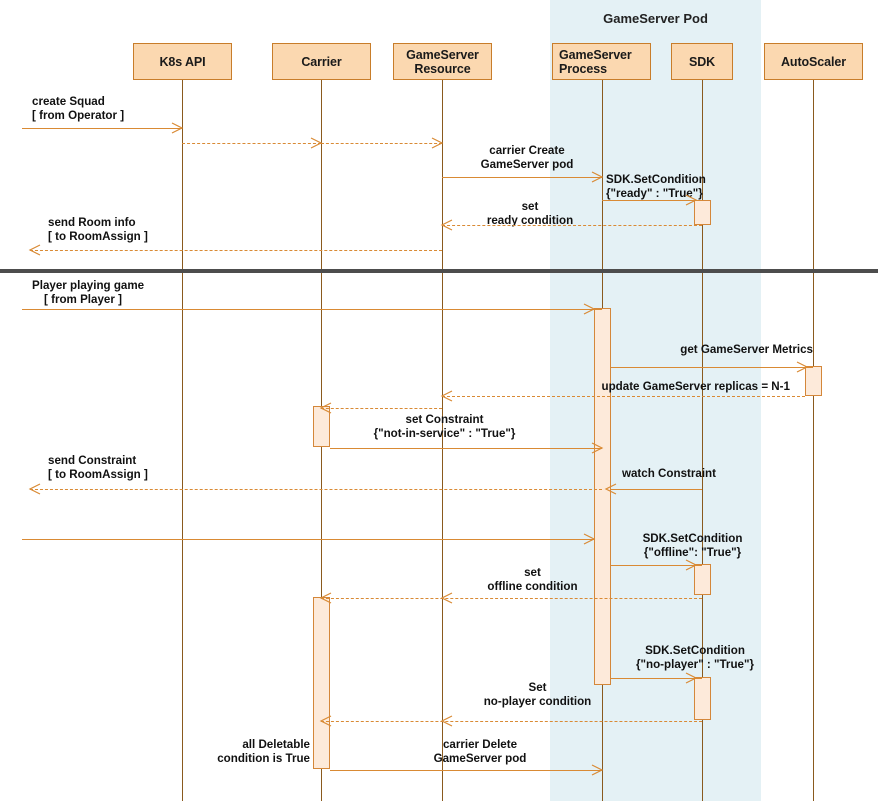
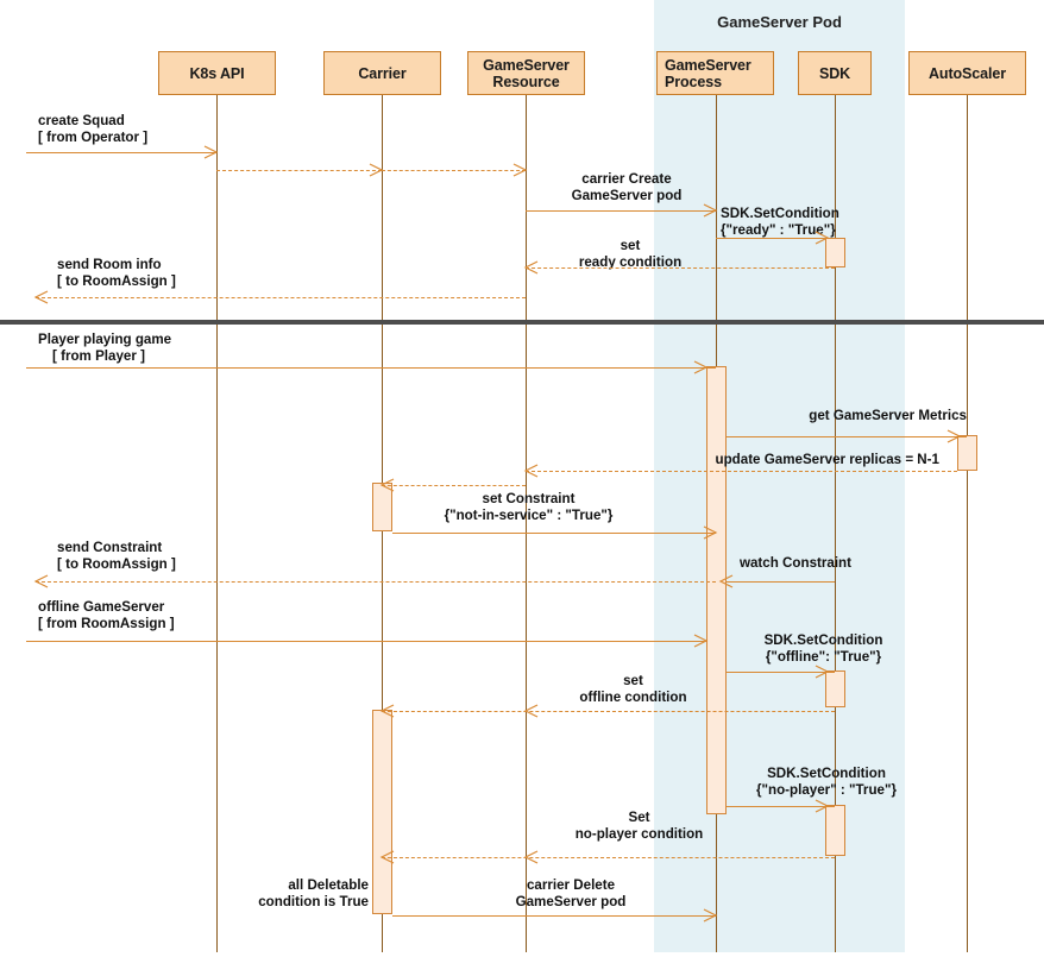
  GameServer Pod
  K8s API
  Carrier
  GameServer
  Resource
  GameServer
  Process
  SDK
  AutoScaler
  create Squad
  [ from Operator ]
  carrier Create
  GameServer pod
  SDK.SetCondition
  {"ready" : "True"}
  set
  ready condition
  send Room info
  [ to RoomAssign ]
  Player playing game
  [ from Player ]
  get GameServer Metrics
  update GameServer replicas = N-1
  set Constraint
  {"not-in-service" : "True"}
  send Constraint
  [ to RoomAssign ]
  watch Constraint
+ offline GameServer
+ [ from RoomAssign ]
  SDK.SetCondition
  {"offline": "True"}
  set
  offline condition
  SDK.SetCondition
  {"no-player" : "True"}
  Set
  no-player condition
  all Deletable
  condition is True
  carrier Delete
  GameServer pod
